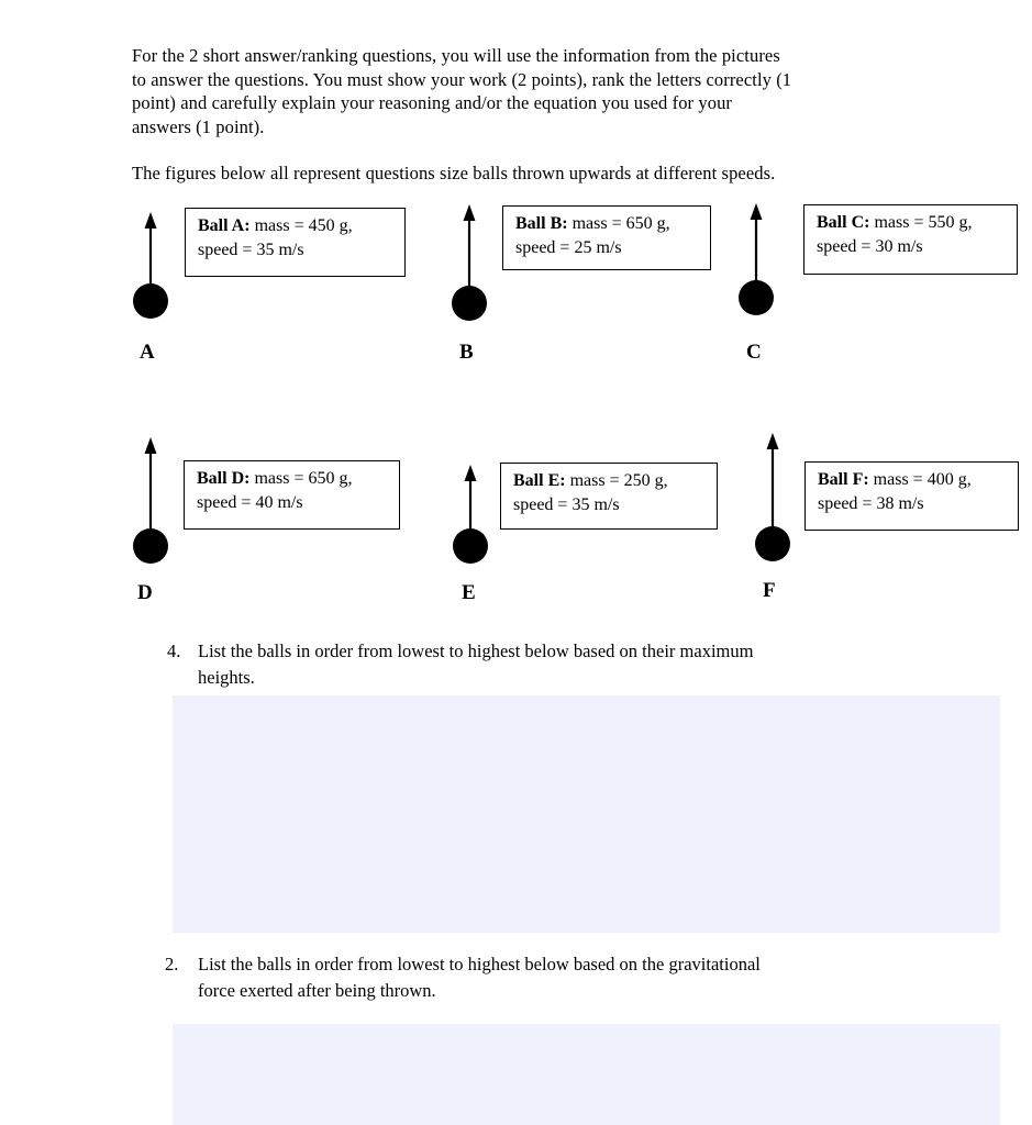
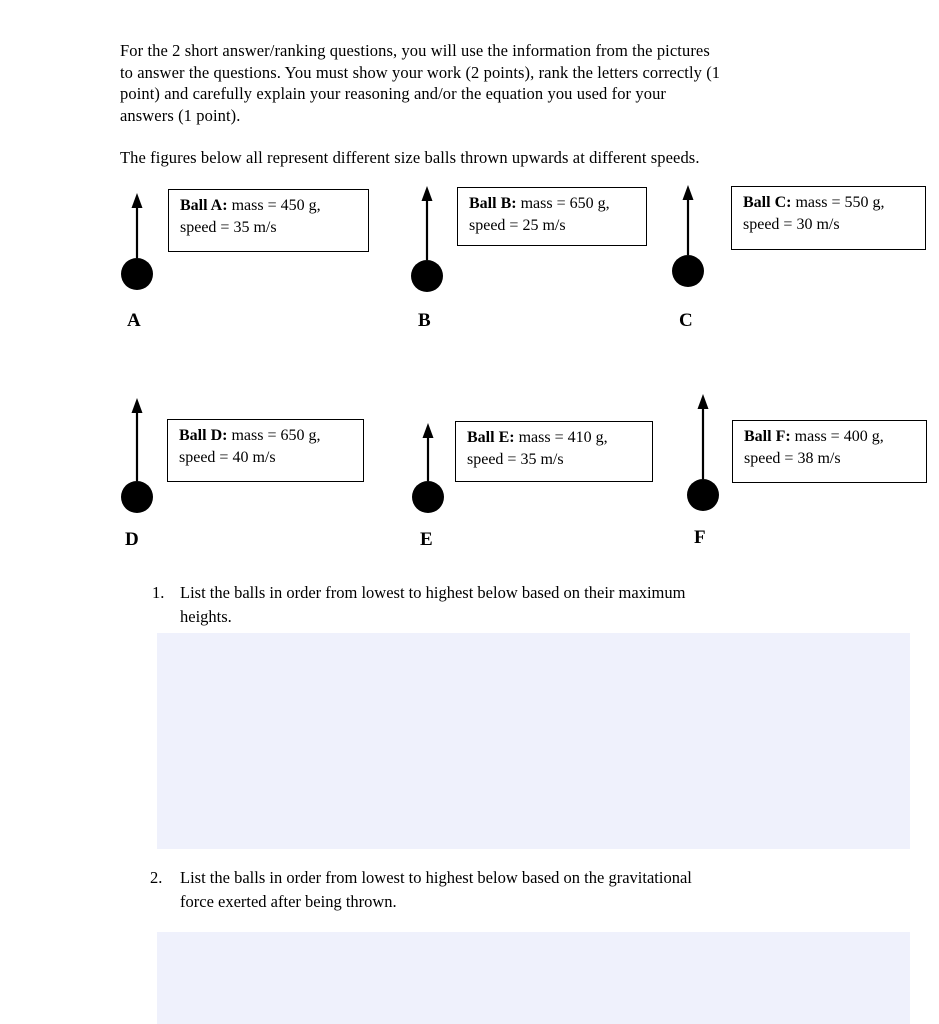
  For the 2 short answer/ranking questions, you will use the information from the pictures
  to answer the questions. You must show your work (2 points), rank the letters correctly (1
  point) and carefully explain your reasoning and/or the equation you used for your
  answers (1 point).
- The figures below all represent questions size balls thrown upwards at different speeds.
+ The figures below all represent different size balls thrown upwards at different speeds.
  Ball A: mass = 450 g,
  speed = 35 m/s
  A
  Ball B: mass = 650 g,
  speed = 25 m/s
  B
  Ball C: mass = 550 g,
  speed = 30 m/s
  C
  Ball D: mass = 650 g,
  speed = 40 m/s
  D
- Ball E: mass = 250 g,
+ Ball E: mass = 410 g,
  speed = 35 m/s
  E
  Ball F: mass = 400 g,
  speed = 38 m/s
  F
- 4.
+ 1.
  List the balls in order from lowest to highest below based on their maximum
  heights.
  2.
  List the balls in order from lowest to highest below based on the gravitational
  force exerted after being thrown.
